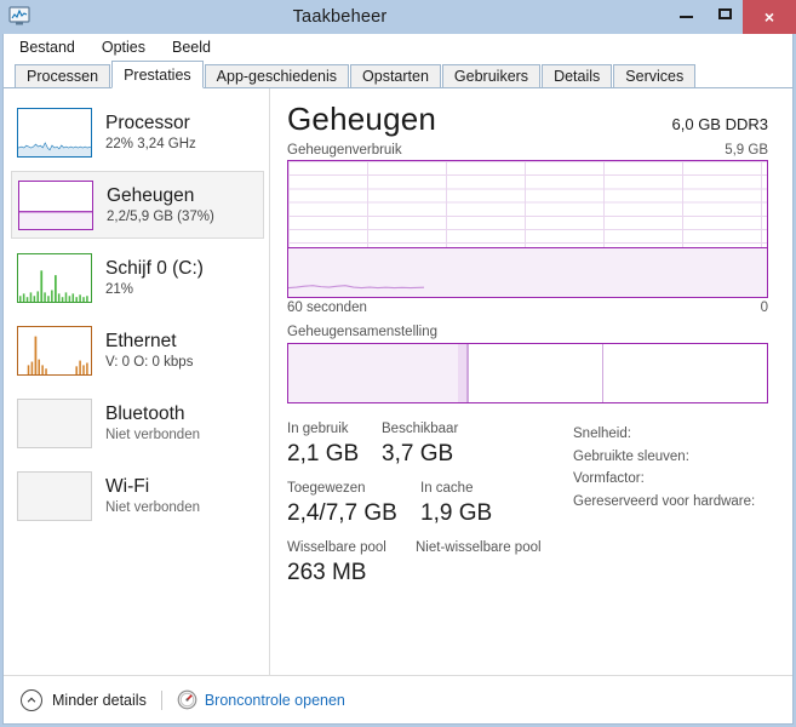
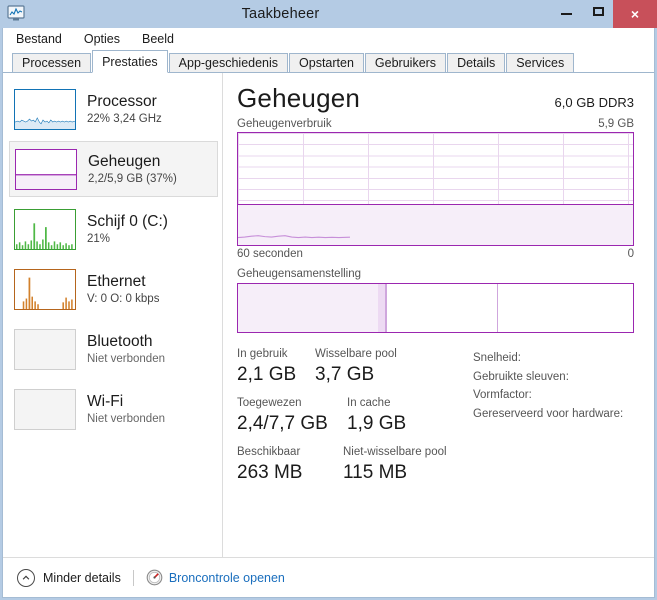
  Taakbeheer
  ×
  Bestand
  Opties
  Beeld
  Processen
  Prestaties
  App-geschiedenis
  Opstarten
  Gebruikers
  Details
  Services
  Processor
  22% 3,24 GHz
  Geheugen
  2,2/5,9 GB (37%)
  Schijf 0 (C:)
  21%
  Ethernet
  V: 0 O: 0 kbps
  Bluetooth
  Niet verbonden
  Wi-Fi
  Niet verbonden
  Geheugen
  6,0 GB DDR3
  Geheugenverbruik
  5,9 GB
  60 seconden
  0
  Geheugensamenstelling
  In gebruik
  2,1 GB
- Beschikbaar
+ Wisselbare pool
  3,7 GB
  Toegewezen
  2,4/7,7 GB
  In cache
  1,9 GB
- Wisselbare pool
+ Beschikbaar
  263 MB
  Niet-wisselbare pool
+ 115 MB
  Snelheid:
  Gebruikte sleuven:
  Vormfactor:
  Gereserveerd voor hardware:
  Minder details
  Broncontrole openen
